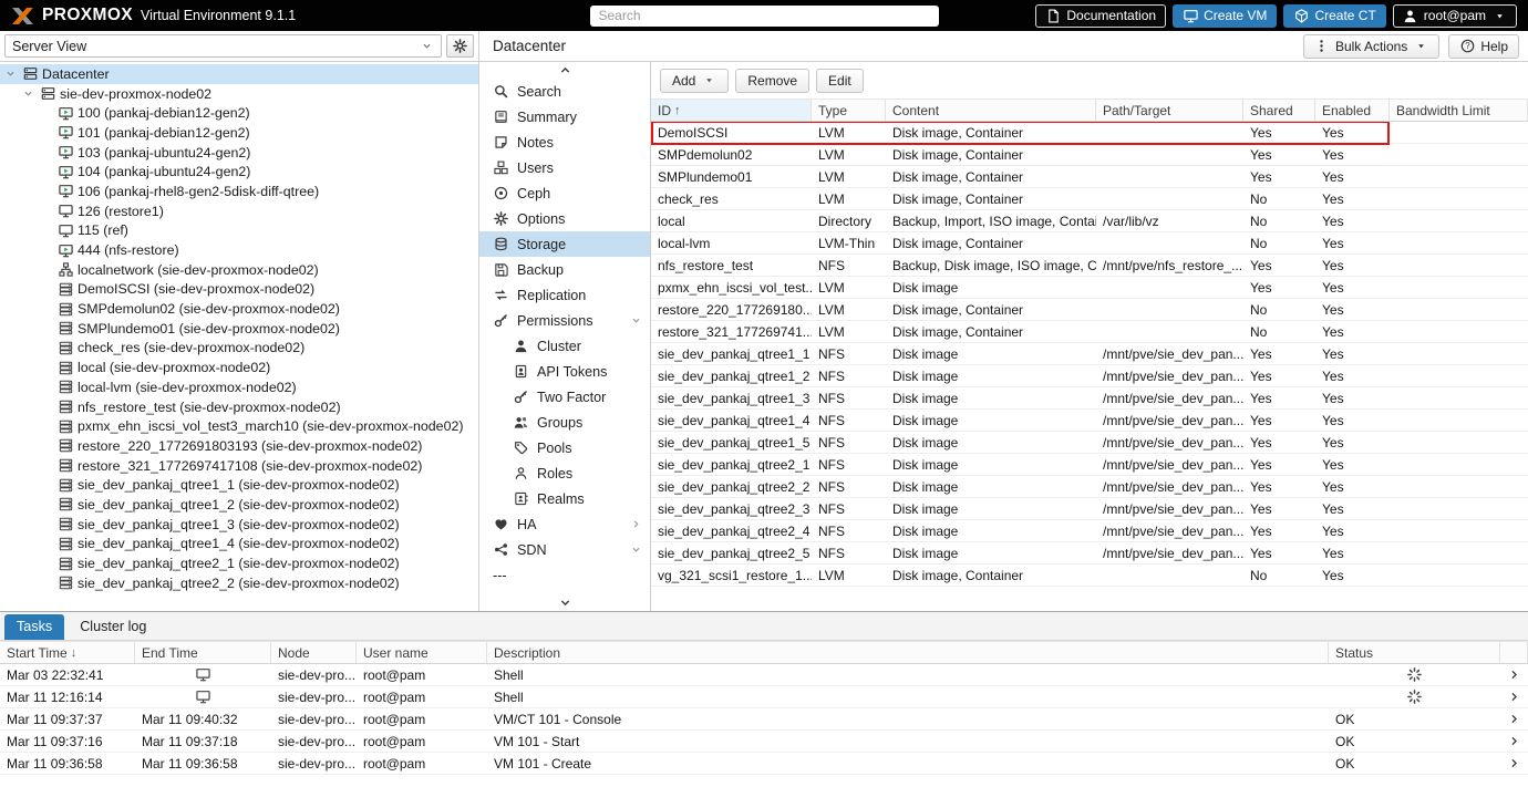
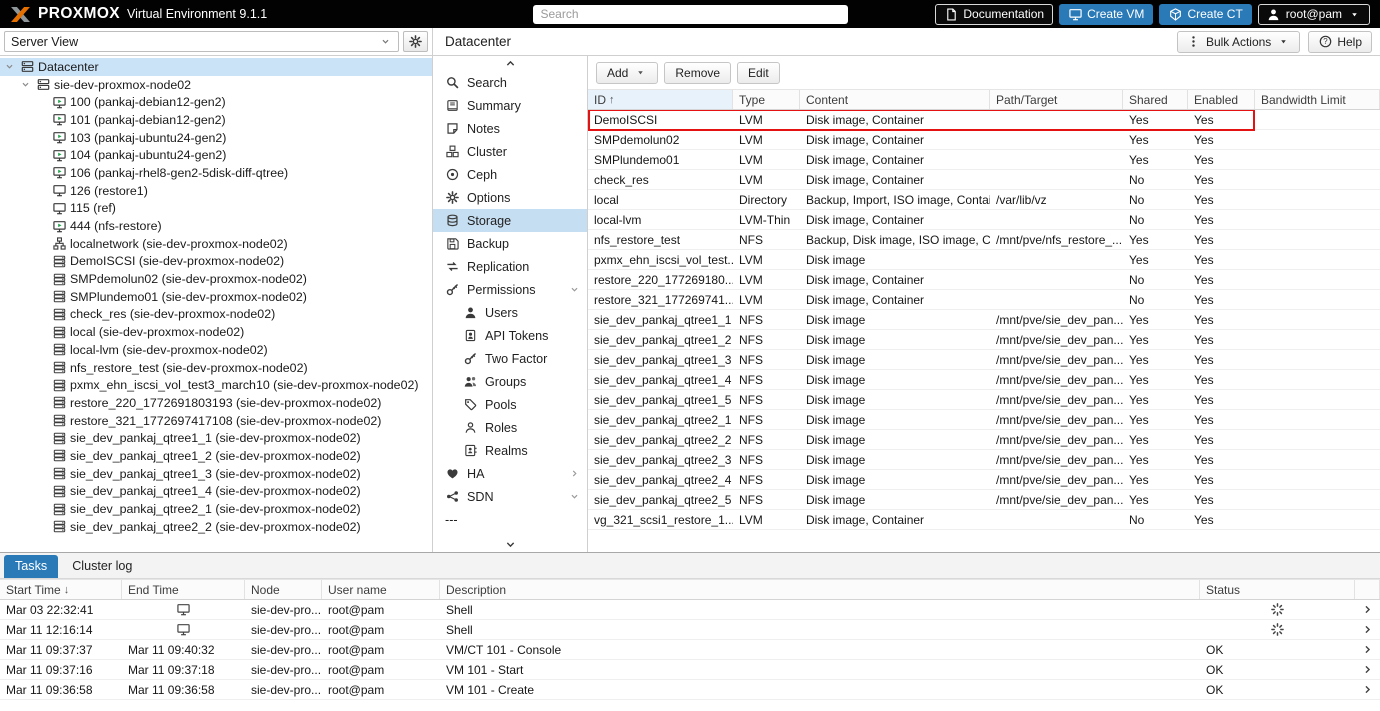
  PROXMOX
  Virtual Environment 9.1.1
  Search
  Documentation
  Create VM
  Create CT
  root@pam
  Server View
  Datacenter
  Bulk Actions
  ?
  Help
  Datacenter
  sie-dev-proxmox-node02
  100 (pankaj-debian12-gen2)
  101 (pankaj-debian12-gen2)
  103 (pankaj-ubuntu24-gen2)
  104 (pankaj-ubuntu24-gen2)
  106 (pankaj-rhel8-gen2-5disk-diff-qtree)
  126 (restore1)
  115 (ref)
  444 (nfs-restore)
  localnetwork (sie-dev-proxmox-node02)
  DemoISCSI (sie-dev-proxmox-node02)
  SMPdemolun02 (sie-dev-proxmox-node02)
  SMPlundemo01 (sie-dev-proxmox-node02)
  check_res (sie-dev-proxmox-node02)
  local (sie-dev-proxmox-node02)
  local-lvm (sie-dev-proxmox-node02)
  nfs_restore_test (sie-dev-proxmox-node02)
  pxmx_ehn_iscsi_vol_test3_march10 (sie-dev-proxmox-node02)
  restore_220_1772691803193 (sie-dev-proxmox-node02)
  restore_321_1772697417108 (sie-dev-proxmox-node02)
  sie_dev_pankaj_qtree1_1 (sie-dev-proxmox-node02)
  sie_dev_pankaj_qtree1_2 (sie-dev-proxmox-node02)
  sie_dev_pankaj_qtree1_3 (sie-dev-proxmox-node02)
  sie_dev_pankaj_qtree1_4 (sie-dev-proxmox-node02)
  sie_dev_pankaj_qtree2_1 (sie-dev-proxmox-node02)
  sie_dev_pankaj_qtree2_2 (sie-dev-proxmox-node02)
  Search
  Summary
  Notes
- Users
+ Cluster
  Ceph
  Options
  Storage
  Backup
  Replication
  Permissions
- Cluster
+ Users
  API Tokens
  Two Factor
  Groups
  Pools
  Roles
  Realms
  HA
  SDN
  ---
  Add
  Remove
  Edit
  ID
  ↑
  Type
  Content
  Path/Target
  Shared
  Enabled
  Bandwidth Limit
  DemoISCSI
  LVM
  Disk image, Container
  Yes
  Yes
  SMPdemolun02
  LVM
  Disk image, Container
  Yes
  Yes
  SMPlundemo01
  LVM
  Disk image, Container
  Yes
  Yes
  check_res
  LVM
  Disk image, Container
  No
  Yes
  local
  Directory
  Backup, Import, ISO image, Conta
  /var/lib/vz
  No
  Yes
  local-lvm
  LVM-Thin
  Disk image, Container
  No
  Yes
  nfs_restore_test
  NFS
  Backup, Disk image, ISO image, C
  /mnt/pve/nfs_restore_...
  Yes
  Yes
  pxmx_ehn_iscsi_vol_test..
  LVM
  Disk image
  Yes
  Yes
  restore_220_177269180..
  LVM
  Disk image, Container
  No
  Yes
  restore_321_177269741..
  LVM
  Disk image, Container
  No
  Yes
  sie_dev_pankaj_qtree1_1
  NFS
  Disk image
  /mnt/pve/sie_dev_pan...
  Yes
  Yes
  sie_dev_pankaj_qtree1_2
  NFS
  Disk image
  /mnt/pve/sie_dev_pan...
  Yes
  Yes
  sie_dev_pankaj_qtree1_3
  NFS
  Disk image
  /mnt/pve/sie_dev_pan...
  Yes
  Yes
  sie_dev_pankaj_qtree1_4
  NFS
  Disk image
  /mnt/pve/sie_dev_pan...
  Yes
  Yes
  sie_dev_pankaj_qtree1_5
  NFS
  Disk image
  /mnt/pve/sie_dev_pan...
  Yes
  Yes
  sie_dev_pankaj_qtree2_1
  NFS
  Disk image
  /mnt/pve/sie_dev_pan...
  Yes
  Yes
  sie_dev_pankaj_qtree2_2
  NFS
  Disk image
  /mnt/pve/sie_dev_pan...
  Yes
  Yes
  sie_dev_pankaj_qtree2_3
  NFS
  Disk image
  /mnt/pve/sie_dev_pan...
  Yes
  Yes
  sie_dev_pankaj_qtree2_4
  NFS
  Disk image
  /mnt/pve/sie_dev_pan...
  Yes
  Yes
  sie_dev_pankaj_qtree2_5
  NFS
  Disk image
  /mnt/pve/sie_dev_pan...
  Yes
  Yes
  vg_321_scsi1_restore_1..
  LVM
  Disk image, Container
  No
  Yes
  Tasks
  Cluster log
  Start Time
  ↓
  End Time
  Node
  User name
  Description
  Status
  Mar 03 22:32:41
  sie-dev-pro...
  root@pam
  Shell
  Mar 11 12:16:14
  sie-dev-pro...
  root@pam
  Shell
  Mar 11 09:37:37
  Mar 11 09:40:32
  sie-dev-pro...
  root@pam
  VM/CT 101 - Console
  OK
  Mar 11 09:37:16
  Mar 11 09:37:18
  sie-dev-pro...
  root@pam
  VM 101 - Start
  OK
  Mar 11 09:36:58
  Mar 11 09:36:58
  sie-dev-pro...
  root@pam
  VM 101 - Create
  OK
